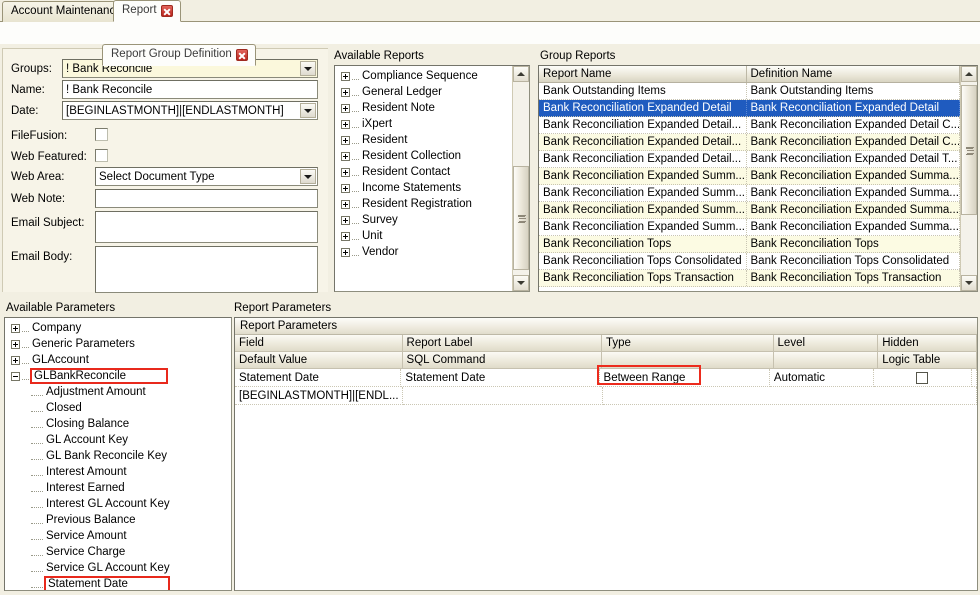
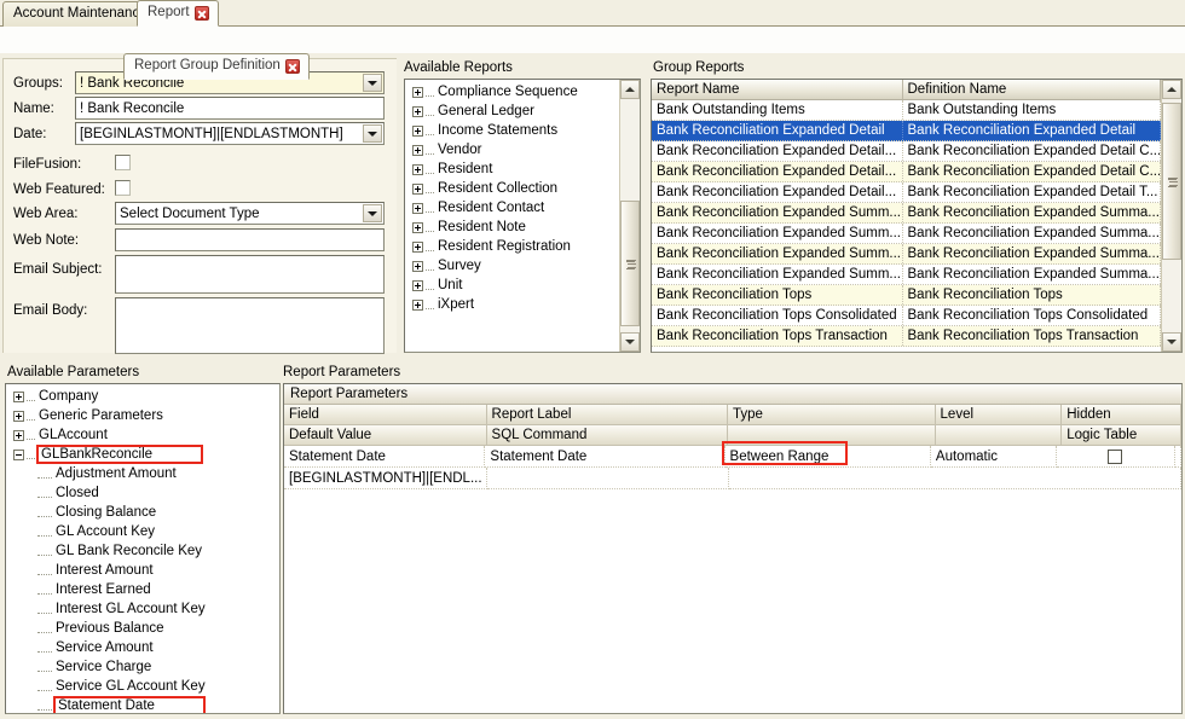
  Account Maintenan
  Report
  Report Group Definition
  Groups:
  ! Bank Reconcile
  Name:
  ! Bank Reconcile
  Date:
  [BEGINLASTMONTH]|[ENDLASTMONTH]
  FileFusion:
  Web Featured:
  Web Area:
  Select Document Type
  Web Note:
  Email Subject:
  Email Body:
  Available Reports
  Compliance Sequence
  General Ledger
- Resident Note
+ Income Statements
- iXpert
+ Vendor
  Resident
  Resident Collection
  Resident Contact
- Income Statements
+ Resident Note
  Resident Registration
  Survey
  Unit
- Vendor
+ iXpert
  Group Reports
  Report Name
  Definition Name
  Bank Outstanding Items
  Bank Outstanding Items
  Bank Reconciliation Expanded Detail
  Bank Reconciliation Expanded Detail
  Bank Reconciliation Expanded Detail...
  Bank Reconciliation Expanded Detail C...
  Bank Reconciliation Expanded Detail...
  Bank Reconciliation Expanded Detail C...
  Bank Reconciliation Expanded Detail...
  Bank Reconciliation Expanded Detail T...
  Bank Reconciliation Expanded Summ...
  Bank Reconciliation Expanded Summa...
  Bank Reconciliation Expanded Summ...
  Bank Reconciliation Expanded Summa...
  Bank Reconciliation Expanded Summ...
  Bank Reconciliation Expanded Summa...
  Bank Reconciliation Expanded Summ...
  Bank Reconciliation Expanded Summa...
  Bank Reconciliation Tops
  Bank Reconciliation Tops
  Bank Reconciliation Tops Consolidated
  Bank Reconciliation Tops Consolidated
  Bank Reconciliation Tops Transaction
  Bank Reconciliation Tops Transaction
  Available Parameters
  Company
  Generic Parameters
  GLAccount
  GLBankReconcile
  Adjustment Amount
  Closed
  Closing Balance
  GL Account Key
  GL Bank Reconcile Key
  Interest Amount
  Interest Earned
  Interest GL Account Key
  Previous Balance
  Service Amount
  Service Charge
  Service GL Account Key
  Statement Date
  Report Parameters
  Report Parameters
  Field
  Report Label
  Type
  Level
  Hidden
  Default Value
  SQL Command
  Logic Table
  Statement Date
  Statement Date
  Between Range
  Automatic
  [BEGINLASTMONTH]|[ENDL...
